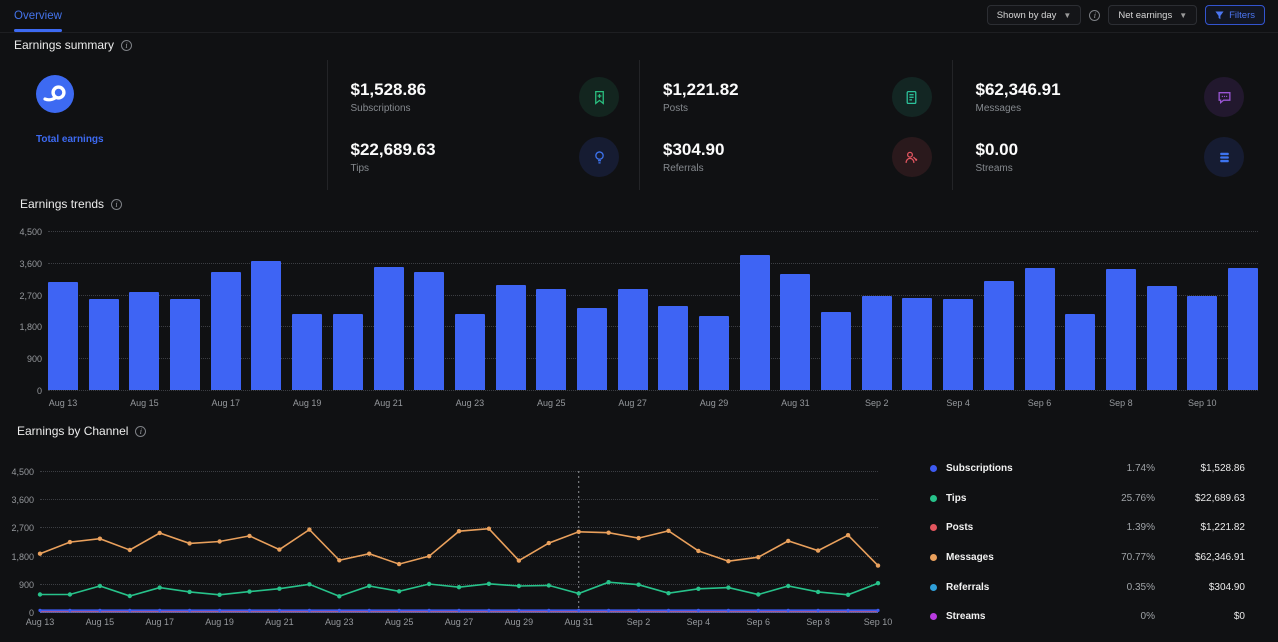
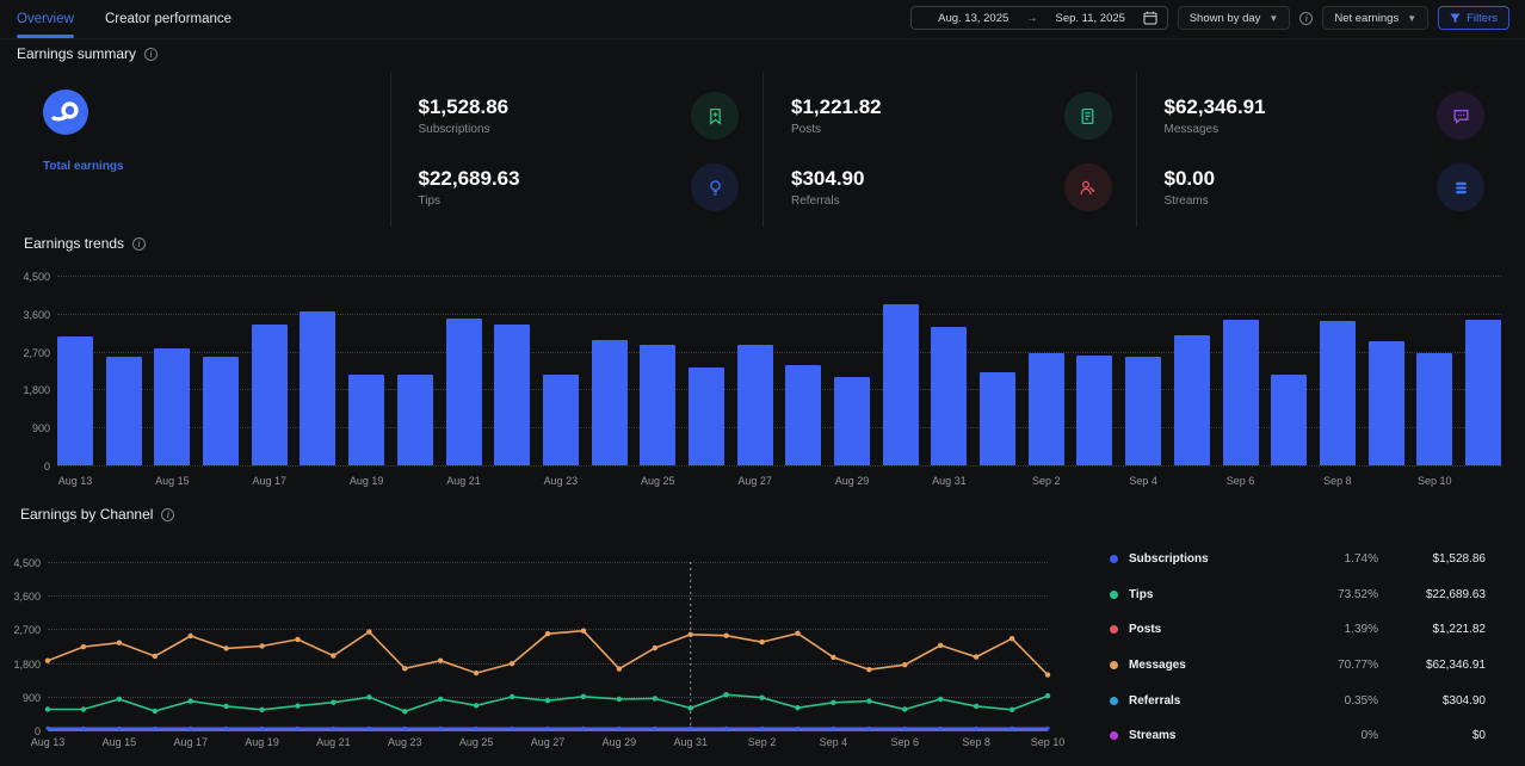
  Overview
+ Creator performance
+ Aug. 13, 2025
+ →
+ Sep. 11, 2025
  Shown by day
  ▼
  i
  Net earnings
  ▼
  Filters
  Earnings summary
  i
  Total earnings
  $1,528.86
  Subscriptions
  $22,689.63
  Tips
  $1,221.82
  Posts
  $304.90
  Referrals
  $62,346.91
  Messages
  $0.00
  Streams
  Earnings trends
  i
  0
  900
  1,800
  2,700
  3,600
  4,500
  Aug 13
  Aug 15
  Aug 17
  Aug 19
  Aug 21
  Aug 23
  Aug 25
  Aug 27
  Aug 29
  Aug 31
  Sep 2
  Sep 4
  Sep 6
  Sep 8
  Sep 10
  Earnings by Channel
  i
  0
  900
  1,800
  2,700
  3,600
  4,500
  Aug 13
  Aug 15
  Aug 17
  Aug 19
  Aug 21
  Aug 23
  Aug 25
  Aug 27
  Aug 29
  Aug 31
  Sep 2
  Sep 4
  Sep 6
  Sep 8
  Sep 10
  Subscriptions
  1.74%
  $1,528.86
  Tips
- 25.76%
+ 73.52%
  $22,689.63
  Posts
  1.39%
  $1,221.82
  Messages
  70.77%
  $62,346.91
  Referrals
  0.35%
  $304.90
  Streams
  0%
  $0
